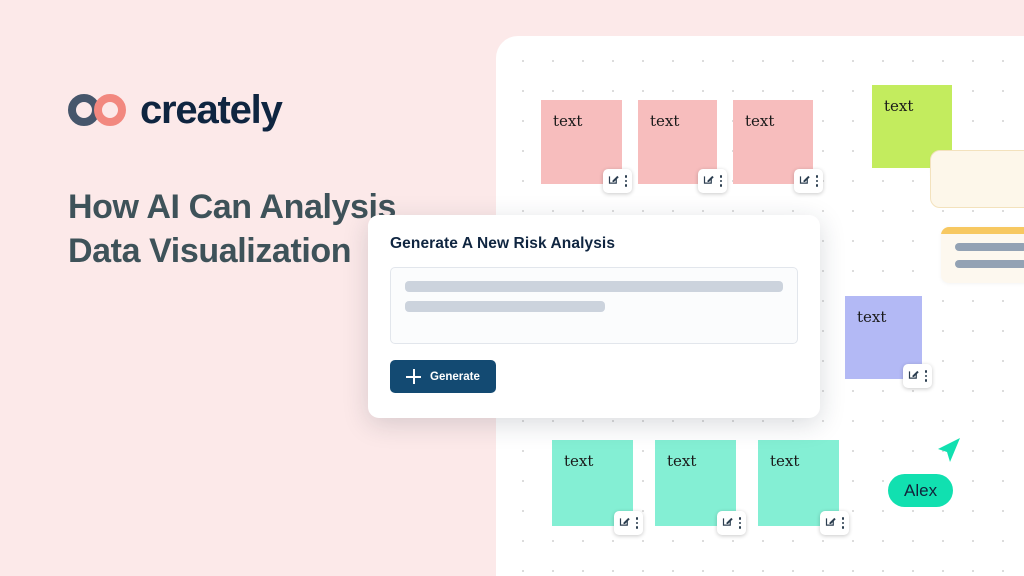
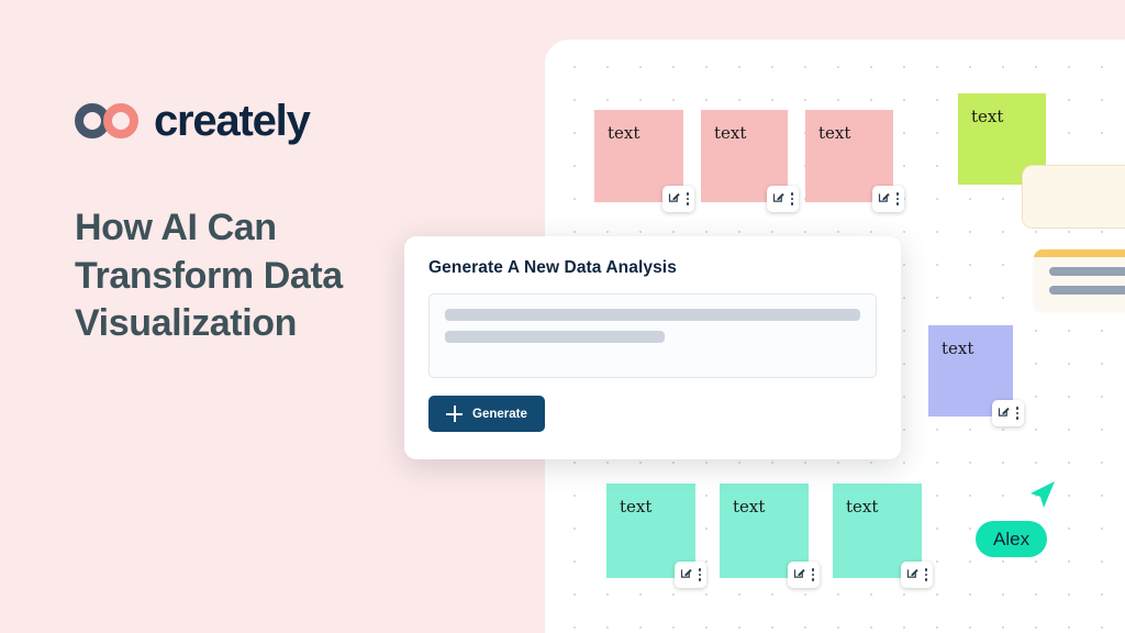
  creately
- How AI Can Analysis Data Visualization
+ How AI Can Transform Data Visualization
  text
  text
  text
  text
  text
  text
  text
  text
  Alex
- Generate A New Risk Analysis
+ Generate A New Data Analysis
  Generate
